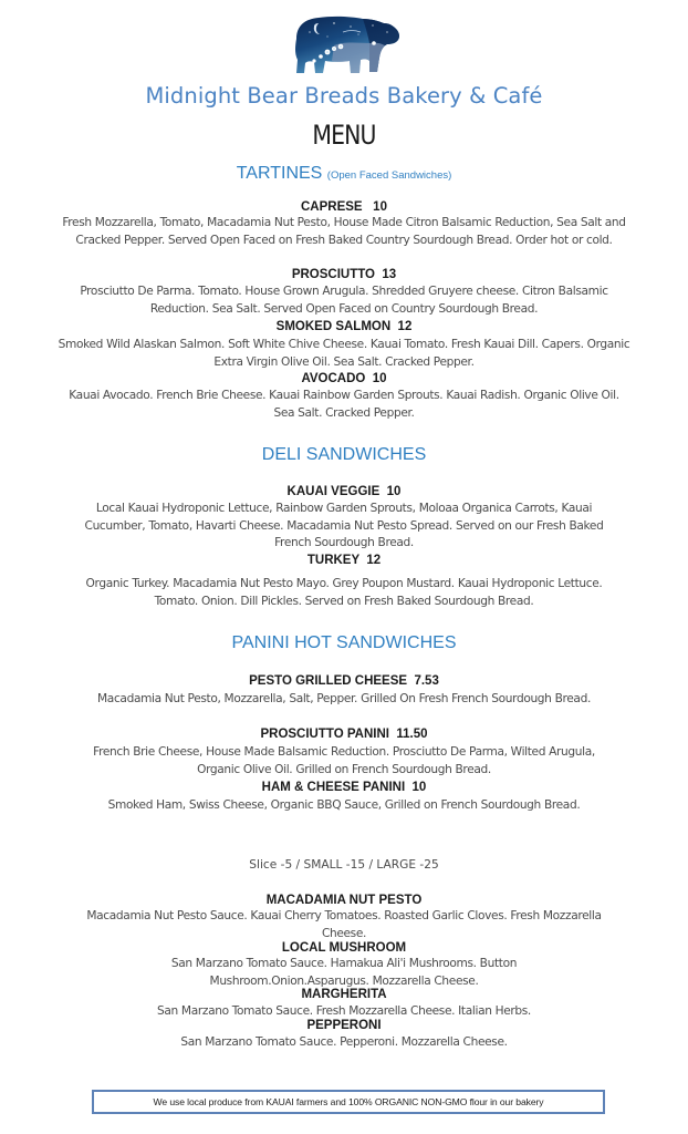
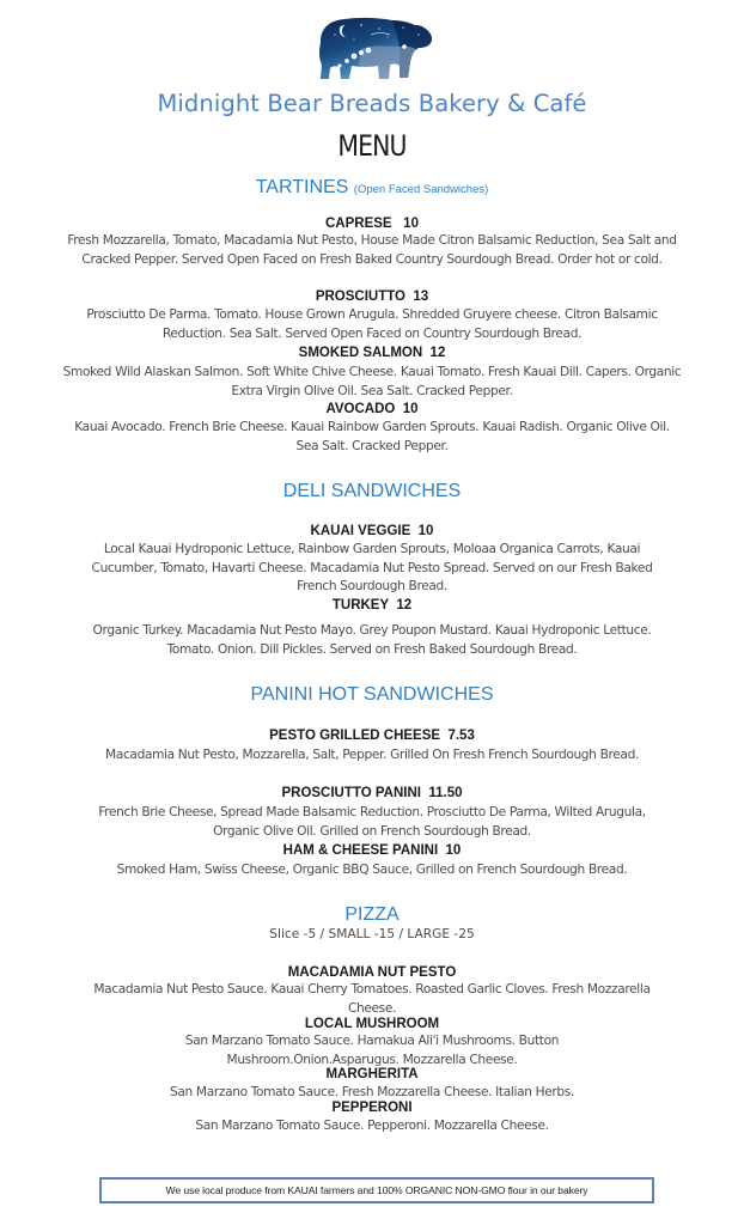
  Midnight Bear Breads Bakery & Café
  MENU
  TARTINES (Open Faced Sandwiches)
  CAPRESE 10
  Fresh Mozzarella, Tomato, Macadamia Nut Pesto, House Made Citron Balsamic Reduction, Sea Salt and Cracked Pepper. Served Open Faced on Fresh Baked Country Sourdough Bread. Order hot or cold.
  PROSCIUTTO 13
  Prosciutto De Parma. Tomato. House Grown Arugula. Shredded Gruyere cheese. Citron Balsamic Reduction. Sea Salt. Served Open Faced on Country Sourdough Bread.
  SMOKED SALMON 12
  Smoked Wild Alaskan Salmon. Soft White Chive Cheese. Kauai Tomato. Fresh Kauai Dill. Capers. Organic Extra Virgin Olive Oil. Sea Salt. Cracked Pepper.
  AVOCADO 10
  Kauai Avocado. French Brie Cheese. Kauai Rainbow Garden Sprouts. Kauai Radish. Organic Olive Oil. Sea Salt. Cracked Pepper.
  DELI SANDWICHES
  KAUAI VEGGIE 10
  Local Kauai Hydroponic Lettuce, Rainbow Garden Sprouts, Moloaa Organica Carrots, Kauai Cucumber, Tomato, Havarti Cheese. Macadamia Nut Pesto Spread. Served on our Fresh Baked French Sourdough Bread.
  TURKEY 12
  Organic Turkey. Macadamia Nut Pesto Mayo. Grey Poupon Mustard. Kauai Hydroponic Lettuce. Tomato. Onion. Dill Pickles. Served on Fresh Baked Sourdough Bread.
  PANINI HOT SANDWICHES
  PESTO GRILLED CHEESE 7.53
  Macadamia Nut Pesto, Mozzarella, Salt, Pepper. Grilled On Fresh French Sourdough Bread.
  PROSCIUTTO PANINI 11.50
- French Brie Cheese, House Made Balsamic Reduction. Prosciutto De Parma, Wilted Arugula, Organic Olive Oil. Grilled on French Sourdough Bread.
+ French Brie Cheese, Spread Made Balsamic Reduction. Prosciutto De Parma, Wilted Arugula, Organic Olive Oil. Grilled on French Sourdough Bread.
  HAM & CHEESE PANINI 10
  Smoked Ham, Swiss Cheese, Organic BBQ Sauce, Grilled on French Sourdough Bread.
+ PIZZA
  Slice -5 / SMALL -15 / LARGE -25
  MACADAMIA NUT PESTO
  Macadamia Nut Pesto Sauce. Kauai Cherry Tomatoes. Roasted Garlic Cloves. Fresh Mozzarella Cheese.
  LOCAL MUSHROOM
  San Marzano Tomato Sauce. Hamakua Ali'i Mushrooms. Button Mushroom.Onion.Asparugus. Mozzarella Cheese.
  MARGHERITA
  San Marzano Tomato Sauce. Fresh Mozzarella Cheese. Italian Herbs.
  PEPPERONI
  San Marzano Tomato Sauce. Pepperoni. Mozzarella Cheese.
  We use local produce from KAUAI farmers and 100% ORGANIC NON-GMO flour in our bakery
